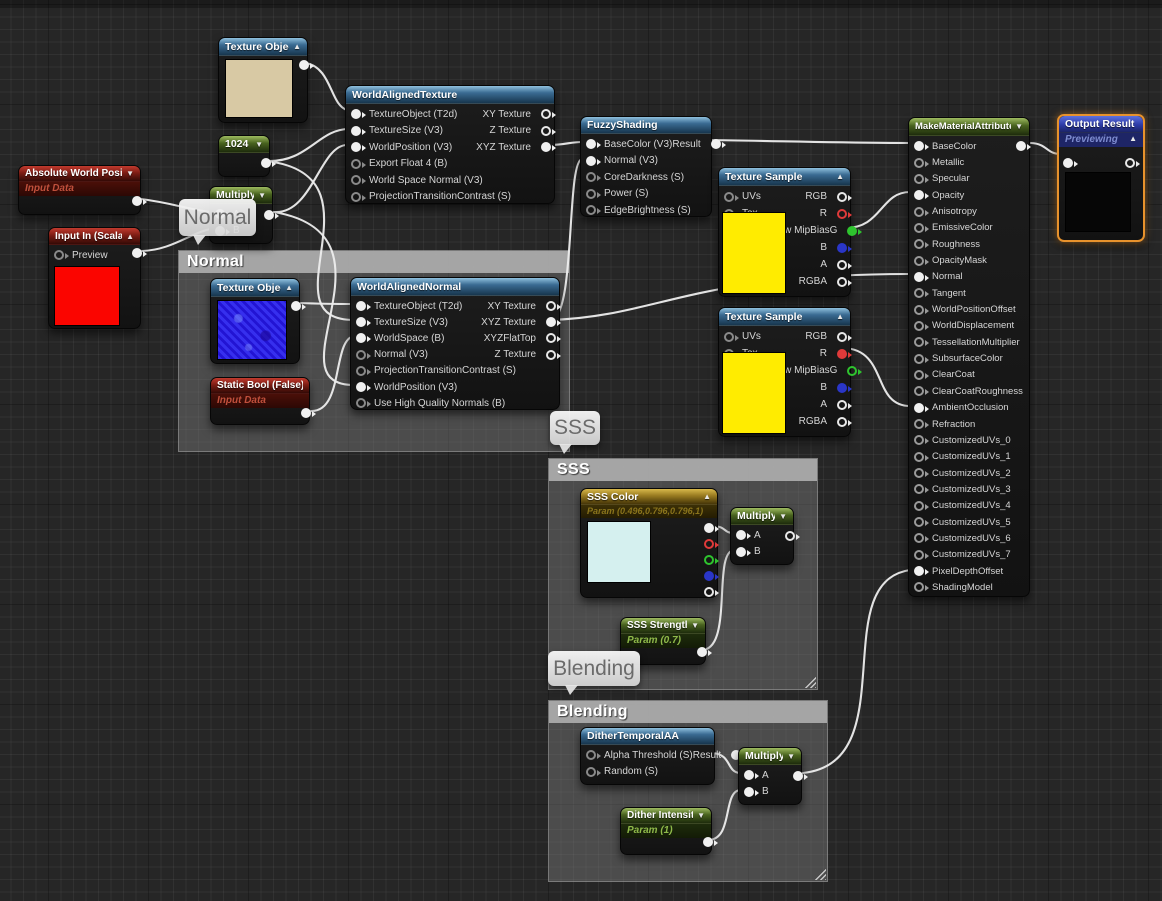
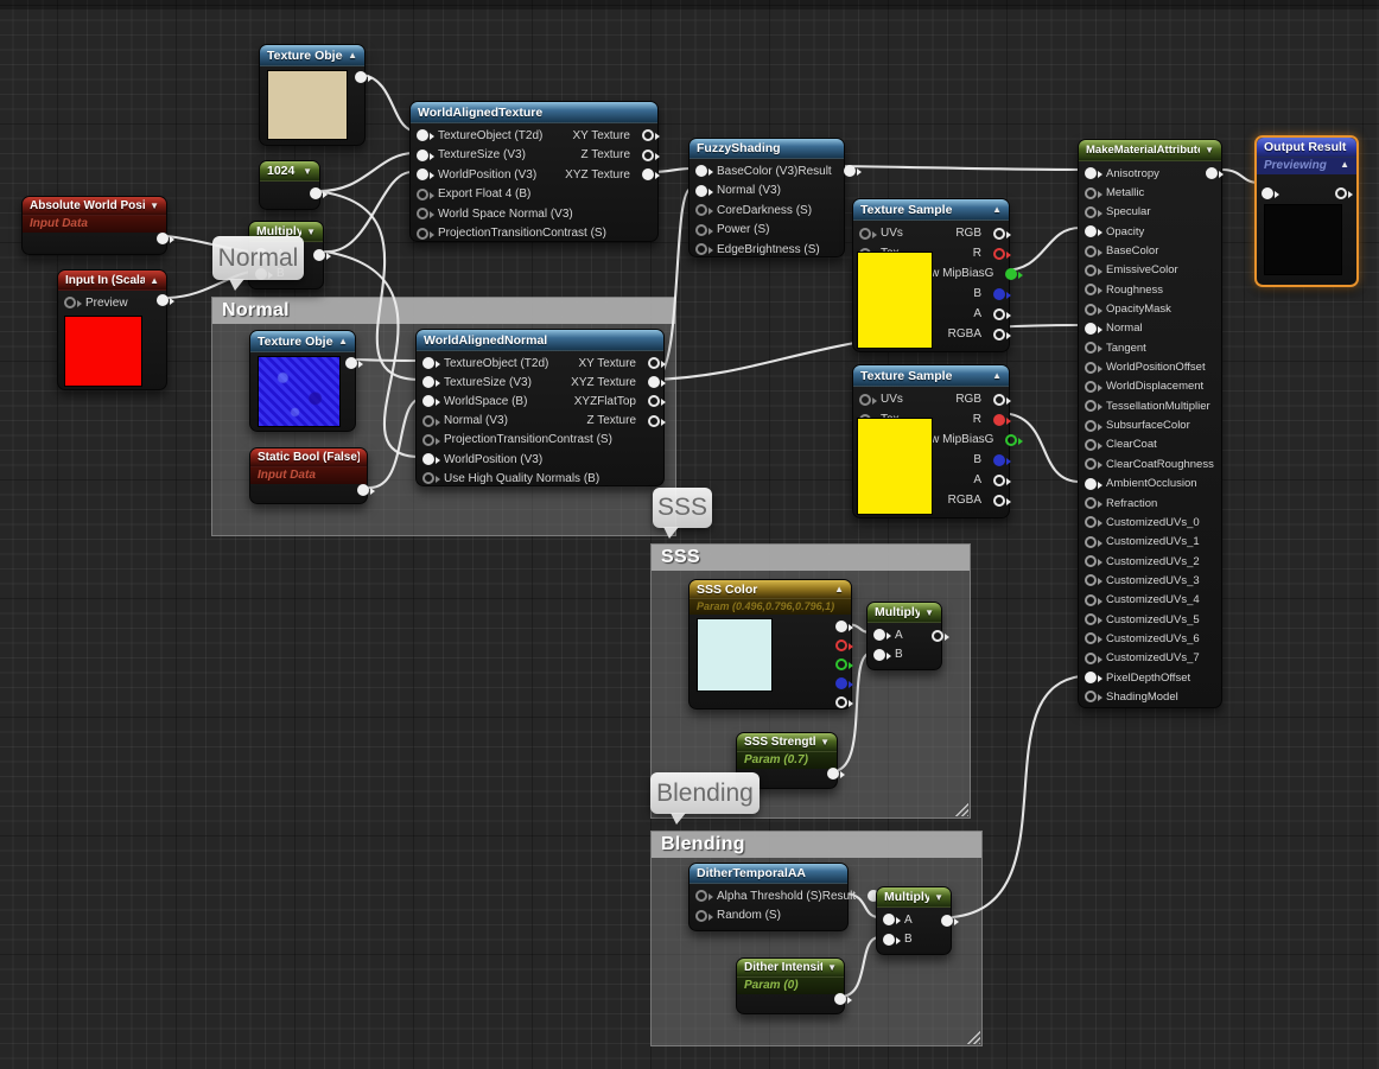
  Normal
  SSS
  Blending
  Texture Obje
  ▲
  1024
  ▼
  Multiply
  ▼
  Absolute World Posi
  ▼
  Input Data
  Input In (Scala
  ▲
  Preview
  WorldAlignedTexture
  TextureObject (T2d)
  XY Texture
  TextureSize (V3)
  Z Texture
  WorldPosition (V3)
  XYZ Texture
  Export Float 4 (B)
  World Space Normal (V3)
  ProjectionTransitionContrast (S)
  FuzzyShading
  BaseColor (V3)
  Result
  Normal (V3)
  CoreDarkness (S)
  Power (S)
  EdgeBrightness (S)
  Texture Sample
  ▲
  UVs
  RGB
  R
  G
  B
  A
  RGBA
  Texture Sample
  ▲
  UVs
  RGB
  R
  G
  B
  A
  RGBA
  MakeMaterialAttribut
  ▼
- BaseColor
+ Anisotropy
  Metallic
  Specular
  Opacity
- Anisotropy
+ BaseColor
  EmissiveColor
  Roughness
  OpacityMask
  Normal
  Tangent
  WorldPositionOffset
  WorldDisplacement
  TessellationMultiplier
  SubsurfaceColor
  ClearCoat
  ClearCoatRoughness
  AmbientOcclusion
  Refraction
  CustomizedUVs_0
  CustomizedUVs_1
  CustomizedUVs_2
  CustomizedUVs_3
  CustomizedUVs_4
  CustomizedUVs_5
  CustomizedUVs_6
  CustomizedUVs_7
  PixelDepthOffset
  ShadingModel
  Output Result
  Previewing
  ▲
  Texture Obje
  ▲
  Static Bool (False)
  Input Data
  WorldAlignedNormal
  TextureObject (T2d)
  XY Texture
  TextureSize (V3)
  XYZ Texture
  WorldSpace (B)
  XYZFlatTop
  Normal (V3)
  Z Texture
  ProjectionTransitionContrast (S)
  WorldPosition (V3)
  Use High Quality Normals (B)
  SSS Color
  ▲
  Param (0.496,0.796,0.796,1)
  Multiply
  ▼
  A
  B
  SSS Strengt
  ▼
  Param (0.7)
  DitherTemporalAA
  Alpha Threshold (S)
  Result
  Random (S)
  Multiply
  ▼
  A
  B
  Dither Intensit
  ▼
- Param (1)
+ Param (0)
  Normal
  SSS
  Blending
